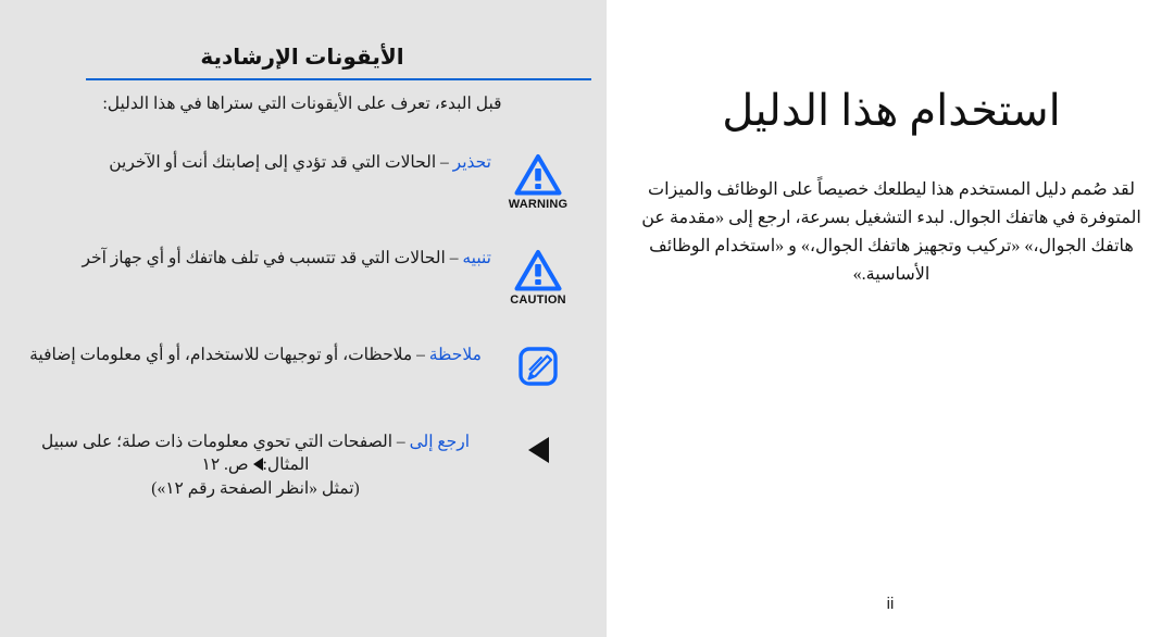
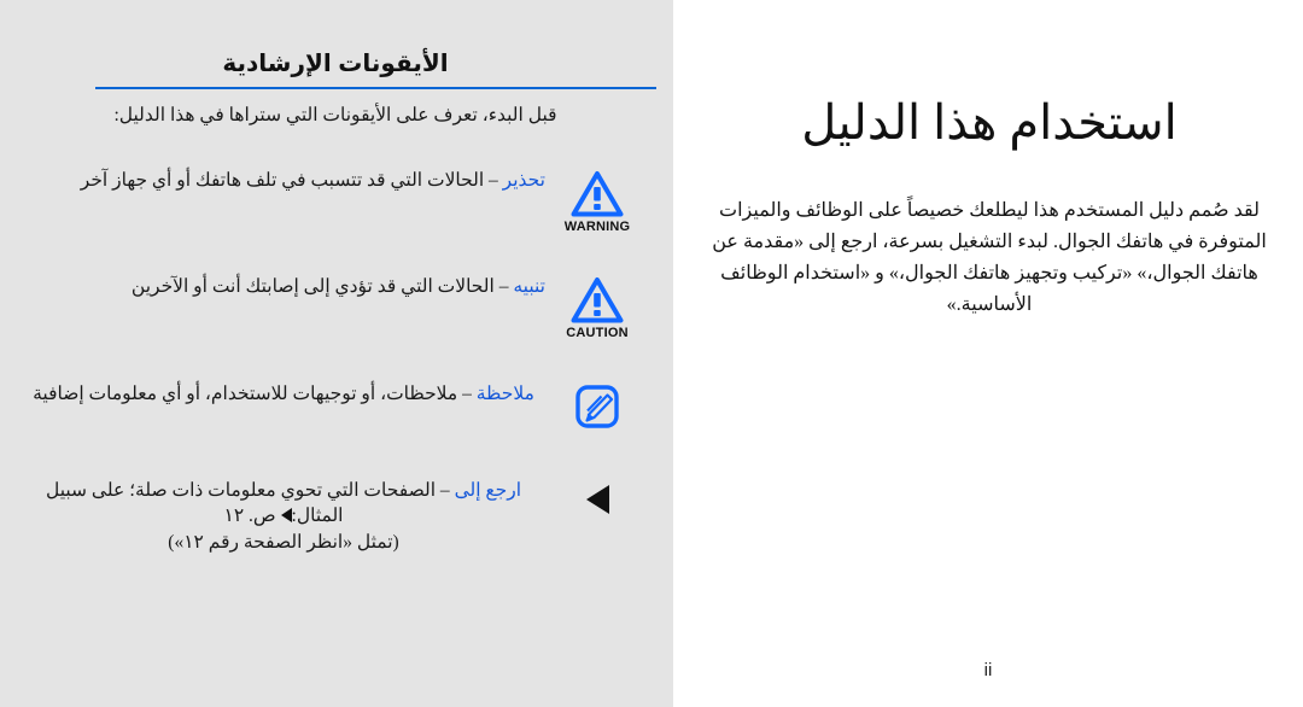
  الأيقونات الإرشادية
  قبل البدء، تعرف على الأيقونات التي ستراها في هذا الدليل:
  WARNING
- تحذير – الحالات التي قد تؤدي إلى إصابتك أنت أو الآخرين
+ تحذير – الحالات التي قد تتسبب في تلف هاتفك أو أي جهاز آخر
  CAUTION
- تنبيه – الحالات التي قد تتسبب في تلف هاتفك أو أي جهاز آخر
+ تنبيه – الحالات التي قد تؤدي إلى إصابتك أنت أو الآخرين
  ملاحظة – ملاحظات، أو توجيهات للاستخدام، أو أي معلومات إضافية
  ارجع إلى – الصفحات التي تحوي معلومات ذات صلة؛ على سبيل المثال: ص. ١٢
  (تمثل «انظر الصفحة رقم ١٢»)
  استخدام هذا الدليل
  لقد صُمم دليل المستخدم هذا ليطلعك خصيصاً على الوظائف والميزات المتوفرة في هاتفك الجوال. لبدء التشغيل بسرعة، ارجع إلى «مقدمة عن هاتفك الجوال،» «تركيب وتجهيز هاتفك الجوال،» و «استخدام الوظائف الأساسية.»
  ii
